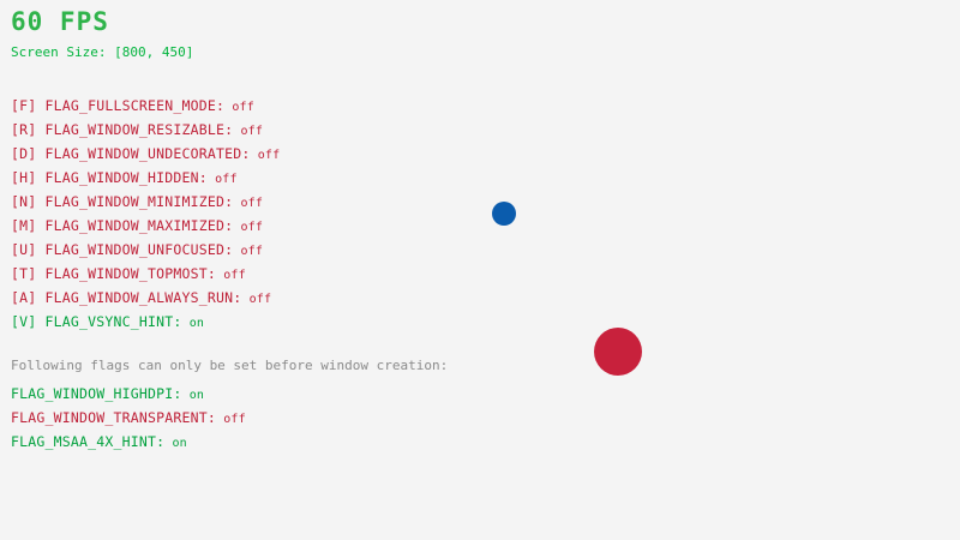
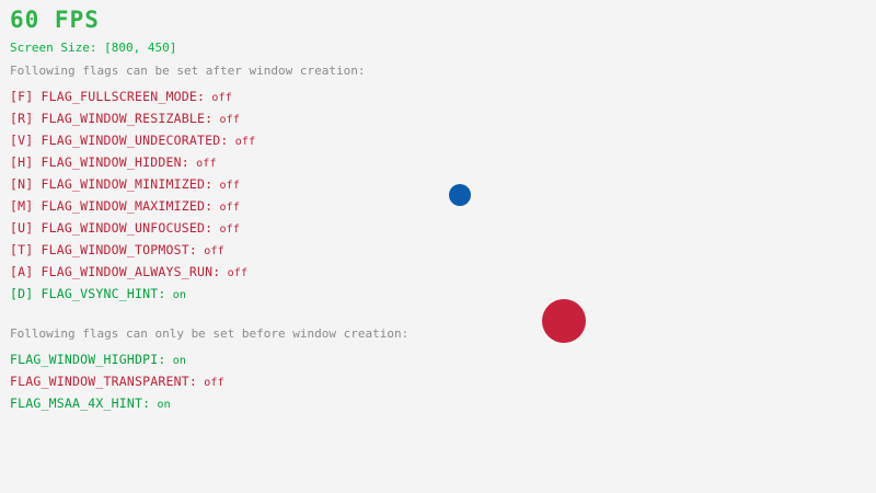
  60 FPS
  Screen Size: [800, 450]
+ Following flags can be set after window creation:
  [F] FLAG_FULLSCREEN_MODE: off
  [R] FLAG_WINDOW_RESIZABLE: off
- [D] FLAG_WINDOW_UNDECORATED: off
+ [V] FLAG_WINDOW_UNDECORATED: off
  [H] FLAG_WINDOW_HIDDEN: off
  [N] FLAG_WINDOW_MINIMIZED: off
  [M] FLAG_WINDOW_MAXIMIZED: off
  [U] FLAG_WINDOW_UNFOCUSED: off
  [T] FLAG_WINDOW_TOPMOST: off
  [A] FLAG_WINDOW_ALWAYS_RUN: off
- [V] FLAG_VSYNC_HINT: on
+ [D] FLAG_VSYNC_HINT: on
  Following flags can only be set before window creation:
  FLAG_WINDOW_HIGHDPI: on
  FLAG_WINDOW_TRANSPARENT: off
  FLAG_MSAA_4X_HINT: on
